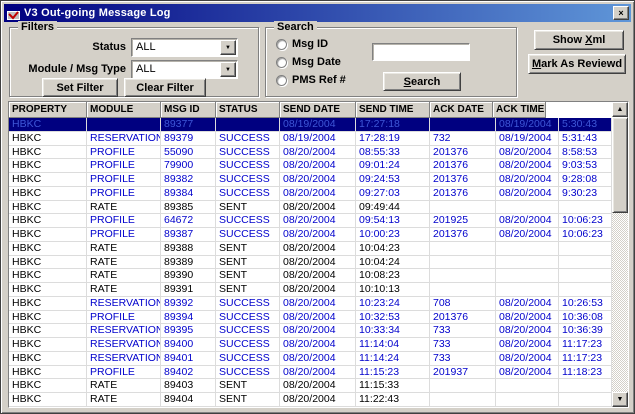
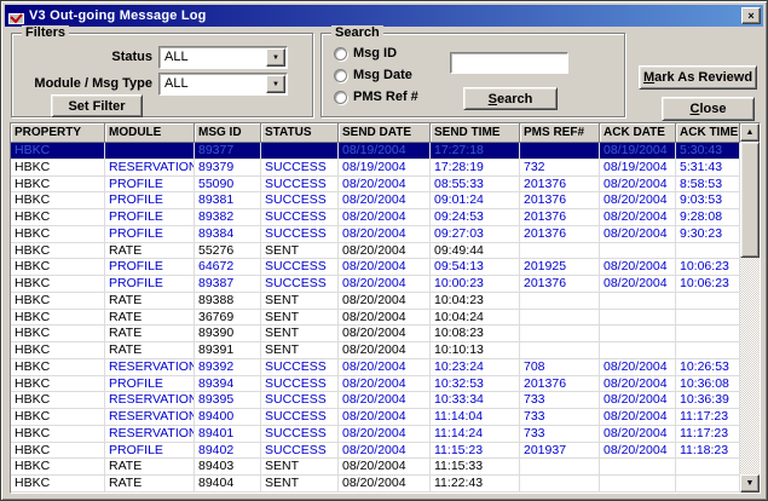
  V3 Out-going Message Log
  ×
  Filters
  Status
  ALL
  Module / Msg Type
  ALL
  Set Filter
- Clear Filter
  Search
  Msg ID
  Msg Date
  PMS Ref #
  Search
- Show Xml
  Mark As Reviewd
+ Close
  PROPERTY
  MODULE
  MSG ID
  STATUS
  SEND DATE
  SEND TIME
+ PMS REF#
  ACK DATE
  ACK TIME
  HBKC
  89377
  08/19/2004
  17:27:18
  08/19/2004
  5:30:43
  HBKC
  RESERVATION
  89379
  SUCCESS
  08/19/2004
  17:28:19
  732
  08/19/2004
  5:31:43
  HBKC
  PROFILE
  55090
  SUCCESS
  08/20/2004
  08:55:33
  201376
  08/20/2004
  8:58:53
  HBKC
  PROFILE
- 79900
+ 89381
  SUCCESS
  08/20/2004
  09:01:24
  201376
  08/20/2004
  9:03:53
  HBKC
  PROFILE
  89382
  SUCCESS
  08/20/2004
  09:24:53
  201376
  08/20/2004
  9:28:08
  HBKC
  PROFILE
  89384
  SUCCESS
  08/20/2004
  09:27:03
  201376
  08/20/2004
  9:30:23
  HBKC
  RATE
- 89385
+ 55276
  SENT
  08/20/2004
  09:49:44
  HBKC
  PROFILE
  64672
  SUCCESS
  08/20/2004
  09:54:13
  201925
  08/20/2004
  10:06:23
  HBKC
  PROFILE
  89387
  SUCCESS
  08/20/2004
  10:00:23
  201376
  08/20/2004
  10:06:23
  HBKC
  RATE
  89388
  SENT
  08/20/2004
  10:04:23
  HBKC
  RATE
- 89389
+ 36769
  SENT
  08/20/2004
  10:04:24
  HBKC
  RATE
  89390
  SENT
  08/20/2004
  10:08:23
  HBKC
  RATE
  89391
  SENT
  08/20/2004
  10:10:13
  HBKC
  RESERVATION
  89392
  SUCCESS
  08/20/2004
  10:23:24
  708
  08/20/2004
  10:26:53
  HBKC
  PROFILE
  89394
  SUCCESS
  08/20/2004
  10:32:53
  201376
  08/20/2004
  10:36:08
  HBKC
  RESERVATION
  89395
  SUCCESS
  08/20/2004
  10:33:34
  733
  08/20/2004
  10:36:39
  HBKC
  RESERVATION
  89400
  SUCCESS
  08/20/2004
  11:14:04
  733
  08/20/2004
  11:17:23
  HBKC
  RESERVATION
  89401
  SUCCESS
  08/20/2004
  11:14:24
  733
  08/20/2004
  11:17:23
  HBKC
  PROFILE
  89402
  SUCCESS
  08/20/2004
  11:15:23
  201937
  08/20/2004
  11:18:23
  HBKC
  RATE
  89403
  SENT
  08/20/2004
  11:15:33
  HBKC
  RATE
  89404
  SENT
  08/20/2004
  11:22:43
